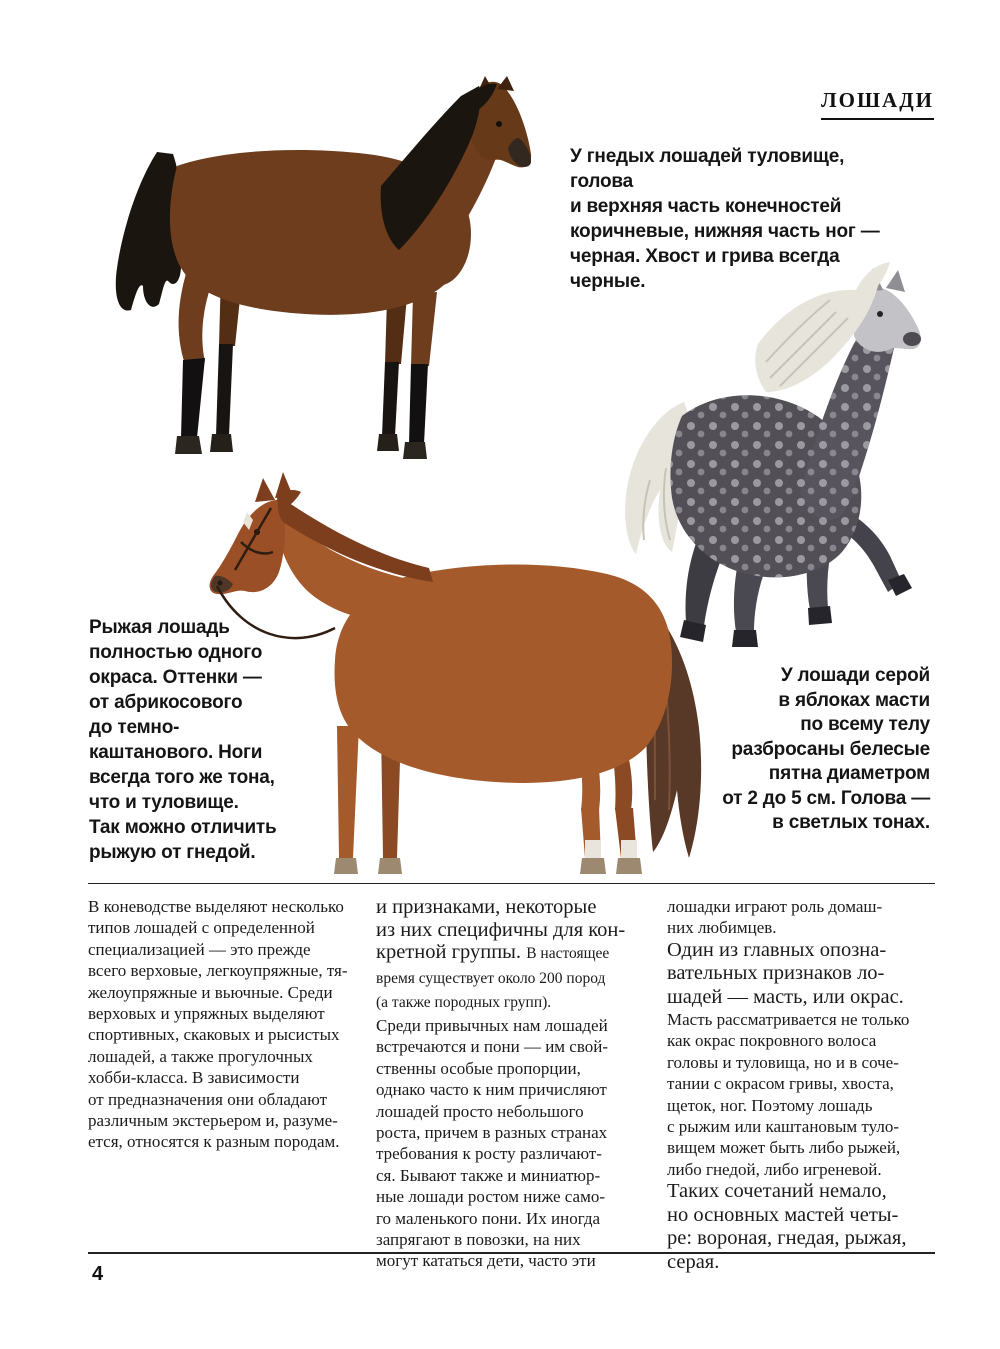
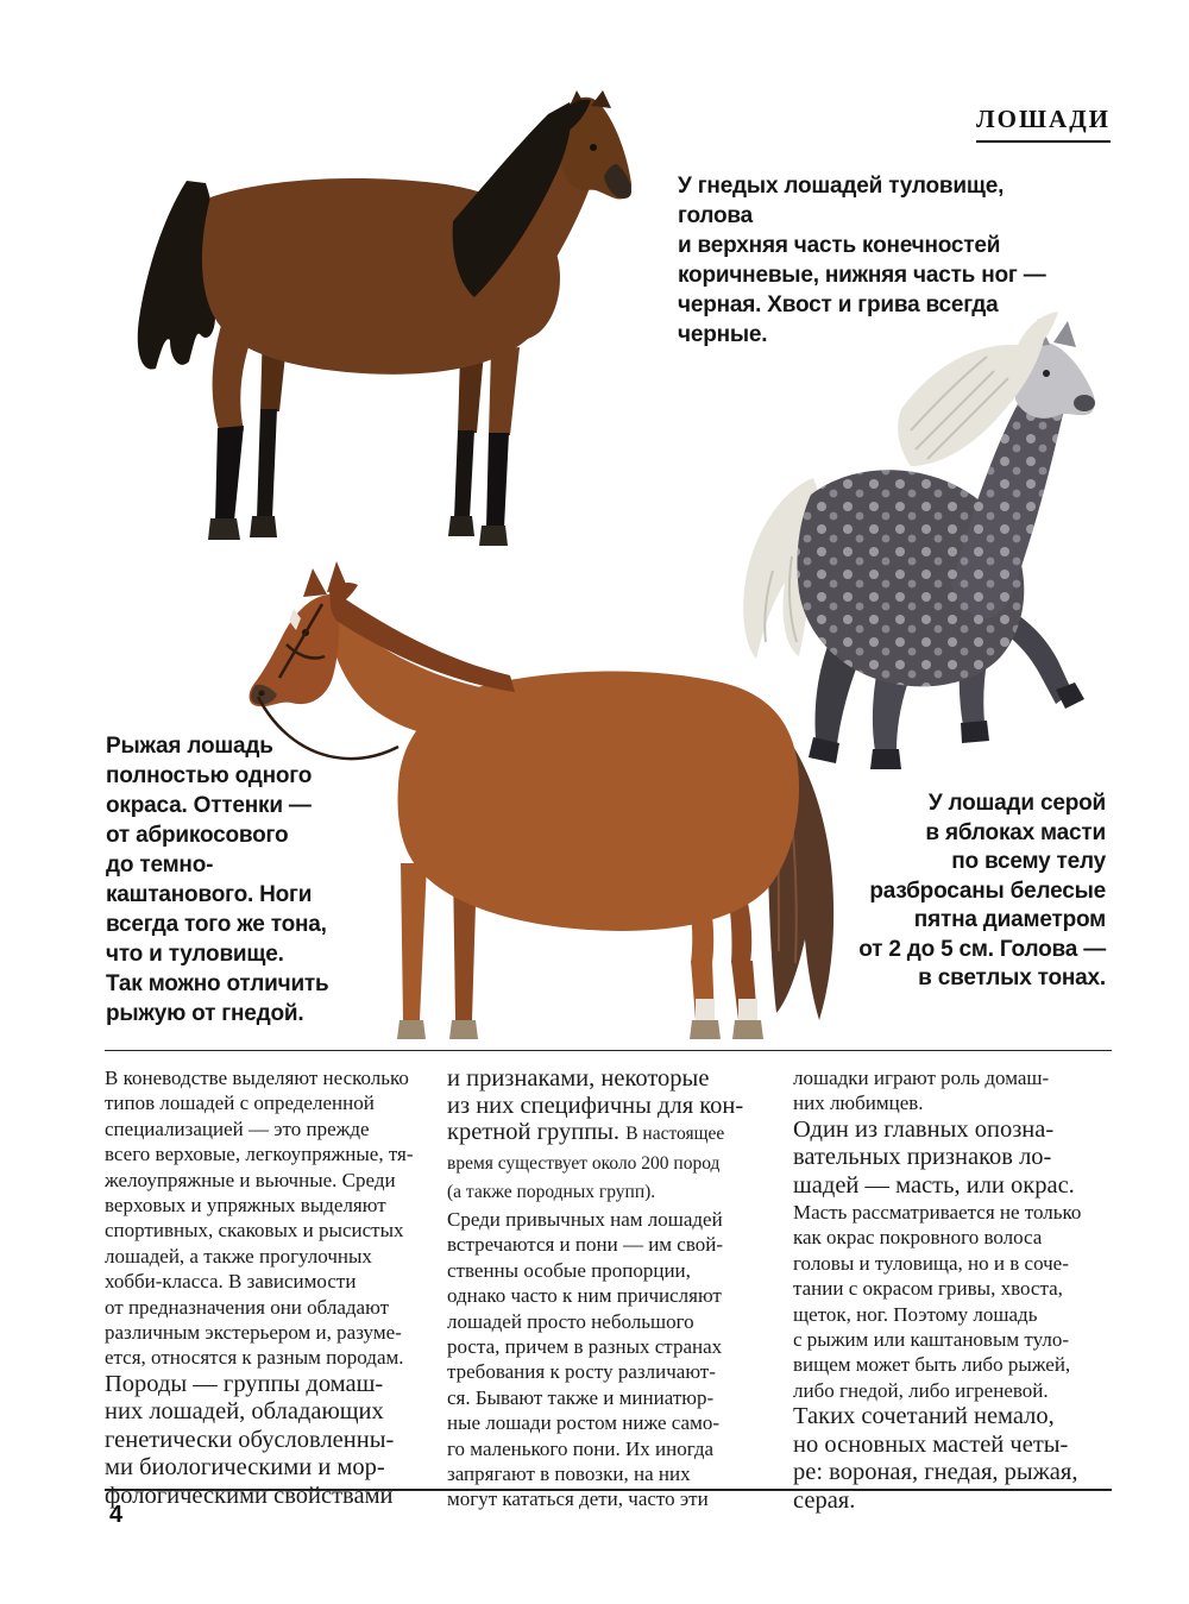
  ЛОШАДИ
  У гнедых лошадей туловище, голова
  и верхняя часть конечностей
  коричневые, нижняя часть ног —
  черная. Хвост и грива всегда
  черные.
  Рыжая лошадь
  полностью одного
  окраса. Оттенки —
  от абрикосового
  до темно-
  каштанового. Ноги
  всегда того же тона,
  что и туловище.
  Так можно отличить
  рыжую от гнедой.
  У лошади серой
  в яблоках масти
  по всему телу
  разбросаны белесые
  пятна диаметром
  от 2 до 5 см. Голова —
  в светлых тонах.
  В коневодстве выделяют несколько
  типов лошадей с определенной
  специализацией — это прежде
  всего верховые, легкоупряжные, тя-
  желоупряжные и вьючные. Среди
  верховых и упряжных выделяют
  спортивных, скаковых и рысистых
  лошадей, а также прогулочных
  хобби-класса. В зависимости
  от предназначения они обладают
  различным экстерьером и, разуме-
  ется, относятся к разным породам.
+ Породы — группы домаш-
+ них лошадей, обладающих
+ генетически обусловленны-
+ ми биологическими и мор-
+ фологическими свойствами
  и признаками, некоторые
  из них специфичны для кон-
  кретной группы. В настоящее
  время существует около 200 пород
  (а также породных групп).
  Среди привычных нам лошадей
  встречаются и пони — им свой-
  ственны особые пропорции,
  однако часто к ним причисляют
  лошадей просто небольшого
  роста, причем в разных странах
  требования к росту различают-
  ся. Бывают также и миниатюр-
  ные лошади ростом ниже само-
  го маленького пони. Их иногда
  запрягают в повозки, на них
  могут кататься дети, часто эти
  лошадки играют роль домаш-
  них любимцев.
  Один из главных опозна-
  вательных признаков ло-
  шадей — масть, или окрас.
  Масть рассматривается не только
  как окрас покровного волоса
  головы и туловища, но и в соче-
  тании с окрасом гривы, хвоста,
  щеток, ног. Поэтому лошадь
  с рыжим или каштановым туло-
  вищем может быть либо рыжей,
  либо гнедой, либо игреневой.
  Таких сочетаний немало,
  но основных мастей четы-
  ре: вороная, гнедая, рыжая,
  серая.
  4
